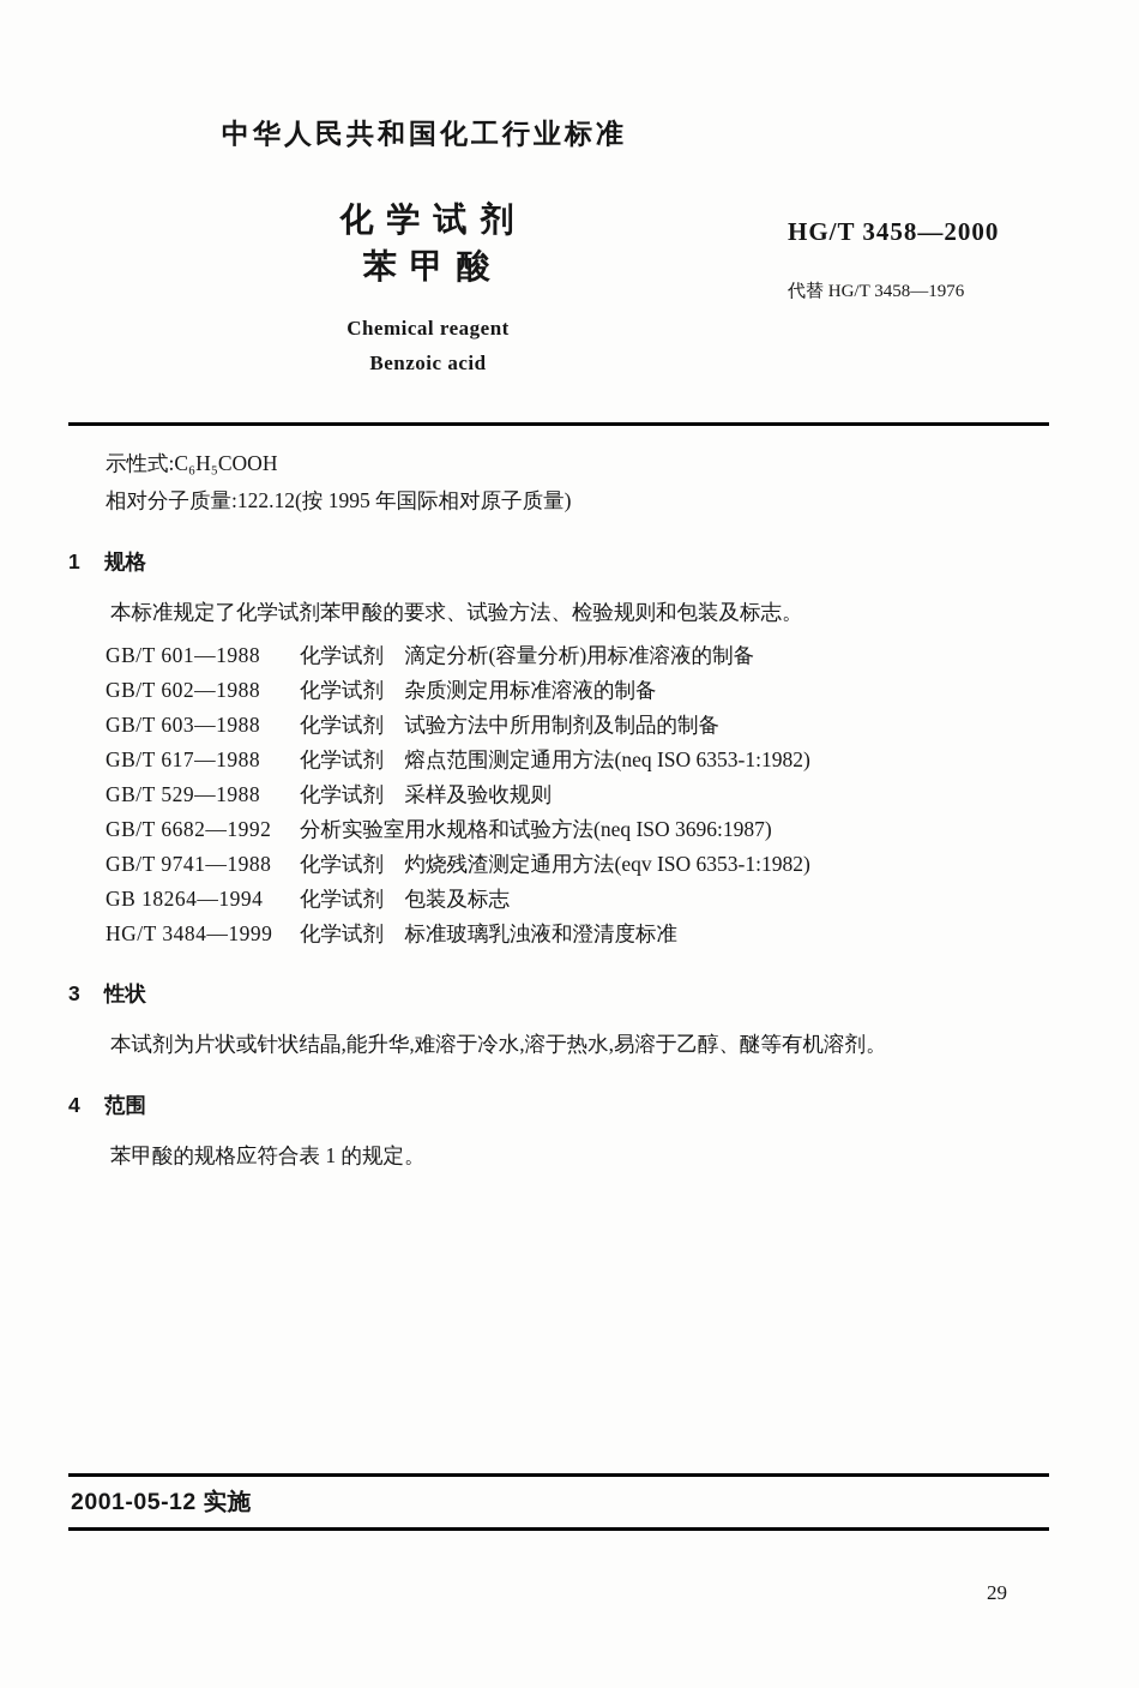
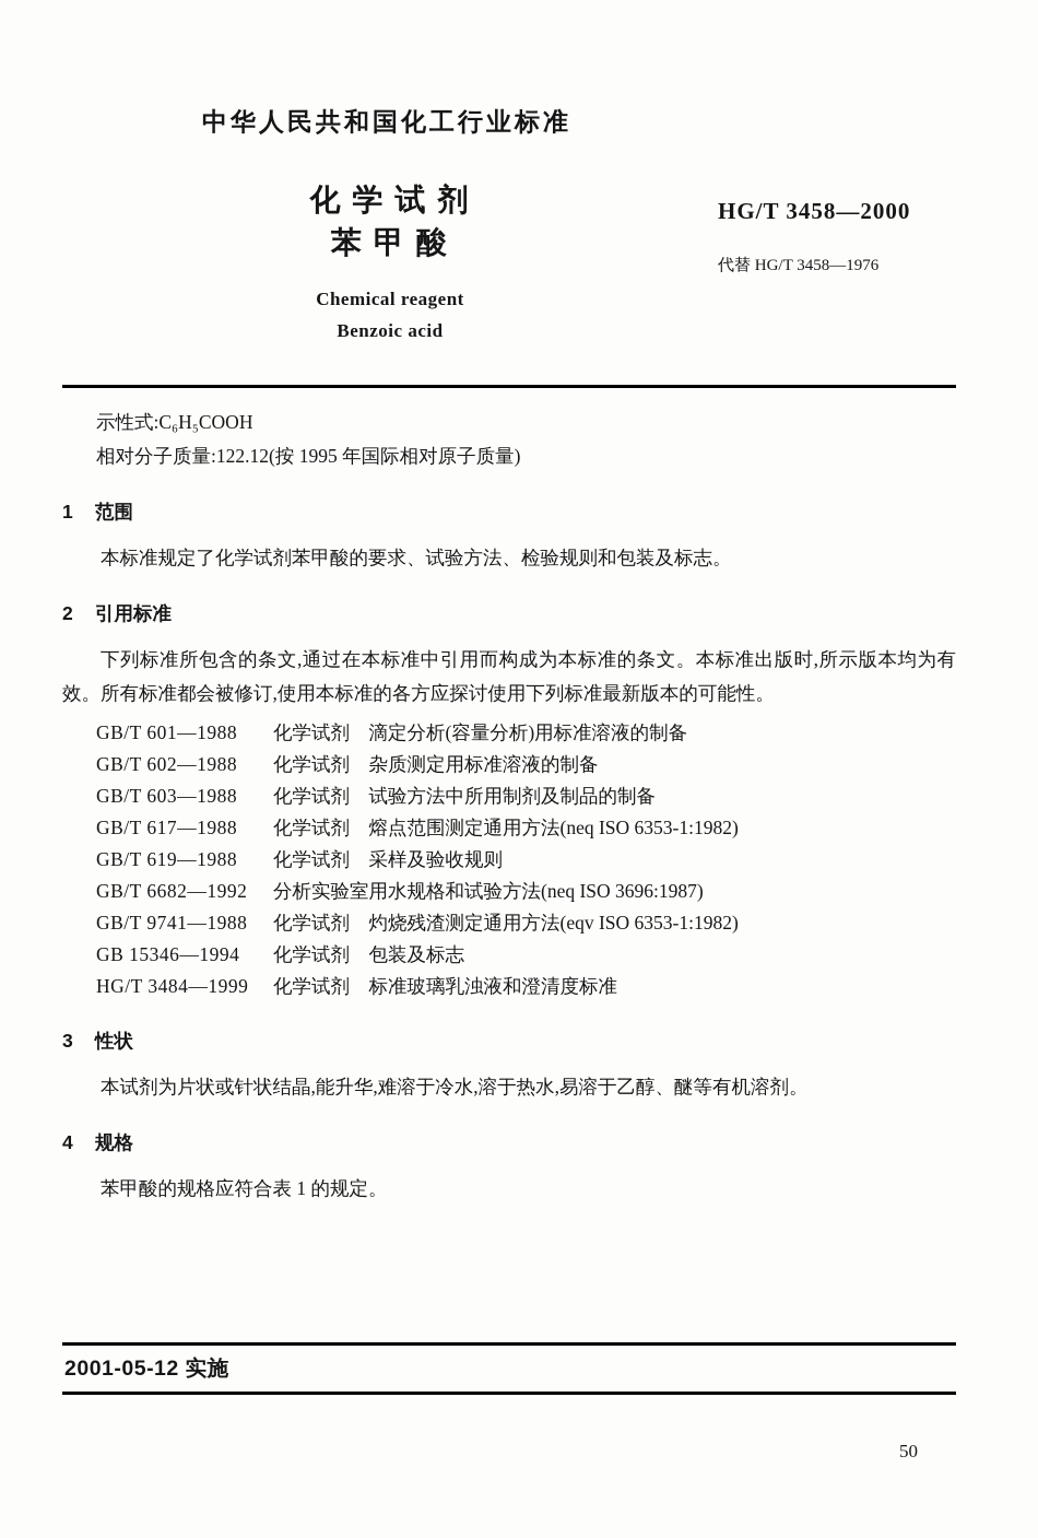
  中华人民共和国化工行业标准
  化 学 试 剂
  苯 甲 酸
  Chemical reagent
  Benzoic acid
  HG/T 3458—2000
  代替 HG/T 3458—1976
  示性式:C₆H₅COOH
  相对分子质量:122.12(按 1995 年国际相对原子质量)
- 1 规格
+ 1 范围
  本标准规定了化学试剂苯甲酸的要求、试验方法、检验规则和包装及标志。
+ 2 引用标准
+ 下列标准所包含的条文,通过在本标准中引用而构成为本标准的条文。本标准出版时,所示版本均为有效。所有标准都会被修订,使用本标准的各方应探讨使用下列标准最新版本的可能性。
  GB/T 601—1988
  化学试剂 滴定分析(容量分析)用标准溶液的制备
  GB/T 602—1988
  化学试剂 杂质测定用标准溶液的制备
  GB/T 603—1988
  化学试剂 试验方法中所用制剂及制品的制备
  GB/T 617—1988
  化学试剂 熔点范围测定通用方法(neq ISO 6353-1:1982)
- GB/T 529—1988
+ GB/T 619—1988
  化学试剂 采样及验收规则
  GB/T 6682—1992
  分析实验室用水规格和试验方法(neq ISO 3696:1987)
  GB/T 9741—1988
  化学试剂 灼烧残渣测定通用方法(eqv ISO 6353-1:1982)
- GB 18264—1994
+ GB 15346—1994
  化学试剂 包装及标志
  HG/T 3484—1999
  化学试剂 标准玻璃乳浊液和澄清度标准
  3 性状
  本试剂为片状或针状结晶,能升华,难溶于冷水,溶于热水,易溶于乙醇、醚等有机溶剂。
- 4 范围
+ 4 规格
  苯甲酸的规格应符合表 1 的规定。
  2001-05-12 实施
- 29
+ 50
